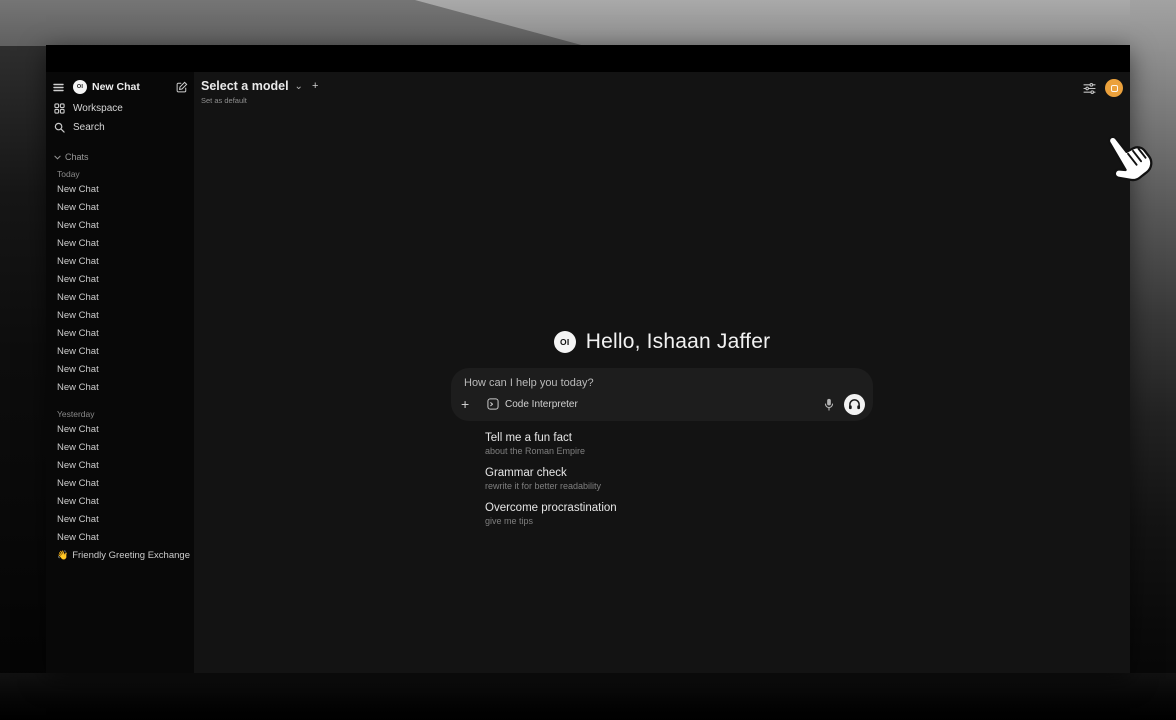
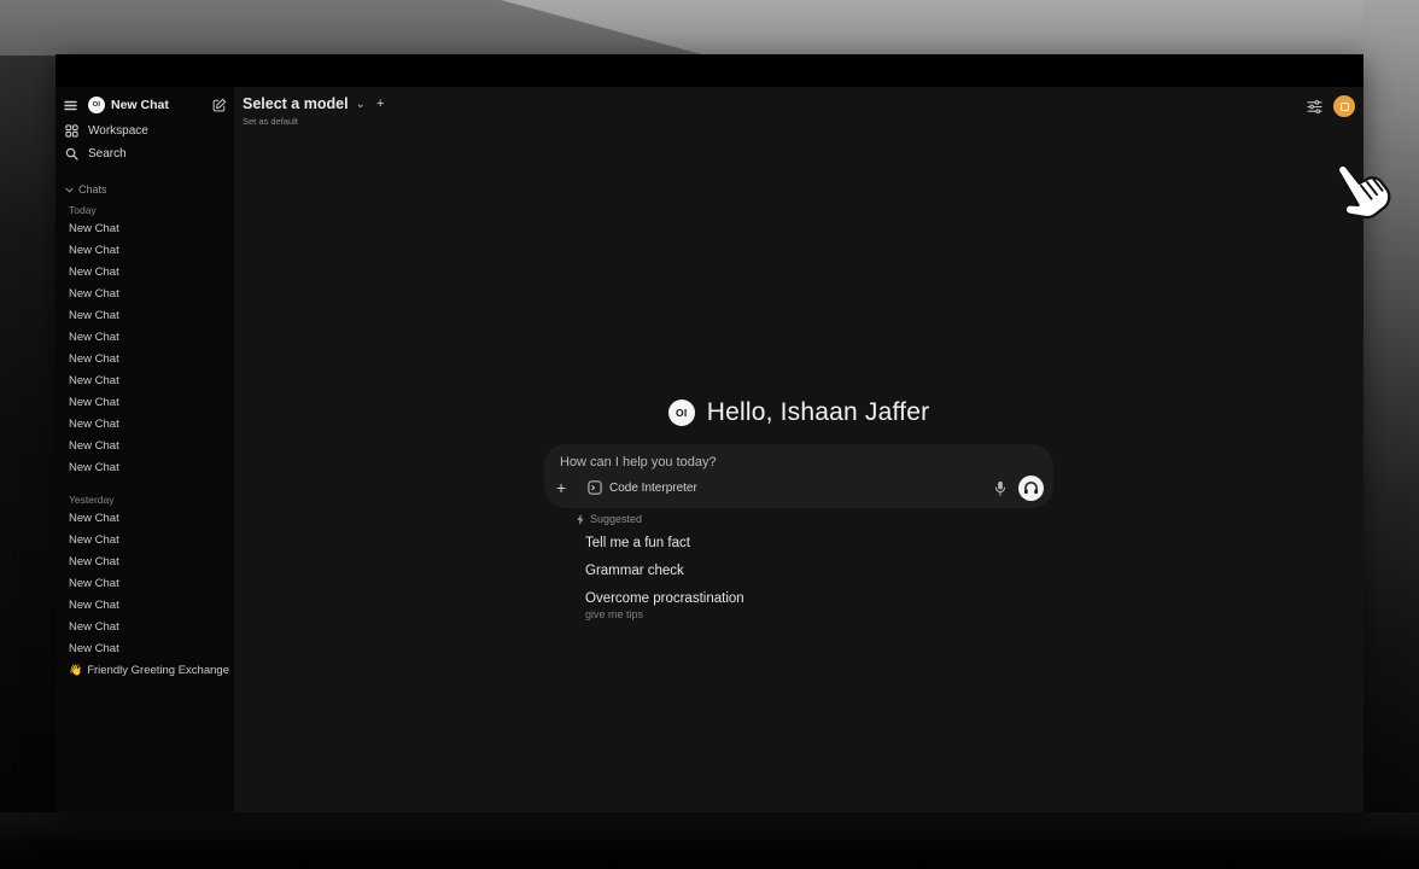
  New Chat
  Workspace
  Search
  Chats
  Today
  New Chat
  New Chat
  New Chat
  New Chat
  New Chat
  New Chat
  New Chat
  New Chat
  New Chat
  New Chat
  New Chat
  New Chat
  Yesterday
  New Chat
  New Chat
  New Chat
  New Chat
  New Chat
  New Chat
  New Chat
  👋
  Friendly Greeting Exchange
  Select a model
  ⌄
  +
  Set as default
  OI
  Hello, Ishaan Jaffer
  How can I help you today?
  +
  Code Interpreter
+ Suggested
  Tell me a fun fact
- about the Roman Empire
  Grammar check
- rewrite it for better readability
  Overcome procrastination
  give me tips
